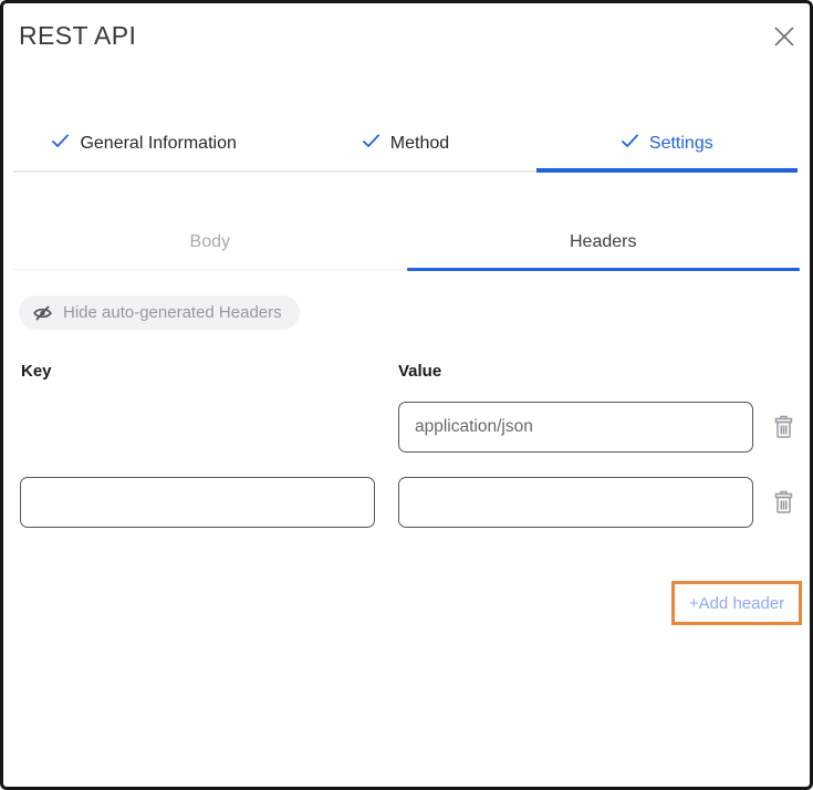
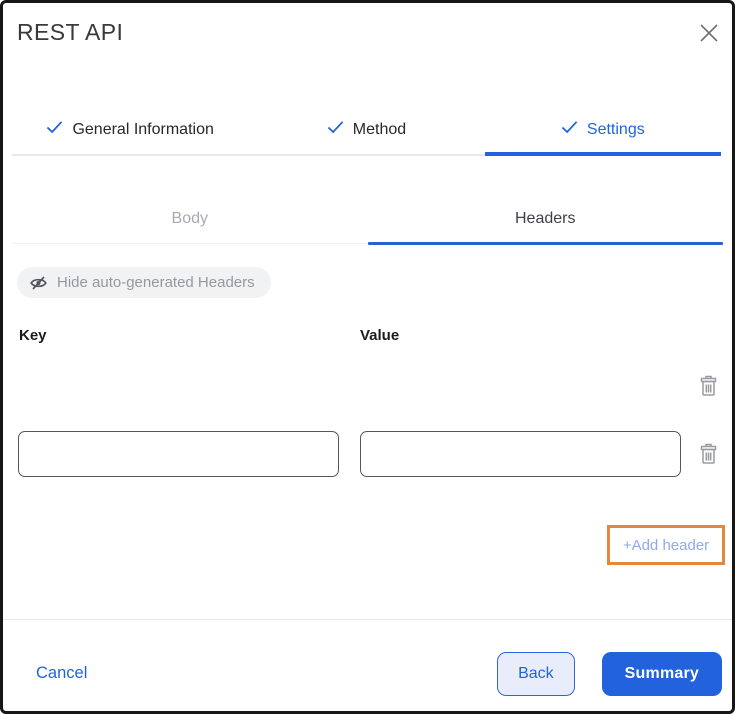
  REST API
  General Information
  Method
  Settings
  Body
  Headers
  Hide auto-generated Headers
  Key
  Value
- application/json
  +Add header
+ Cancel
+ Back
+ Summary
